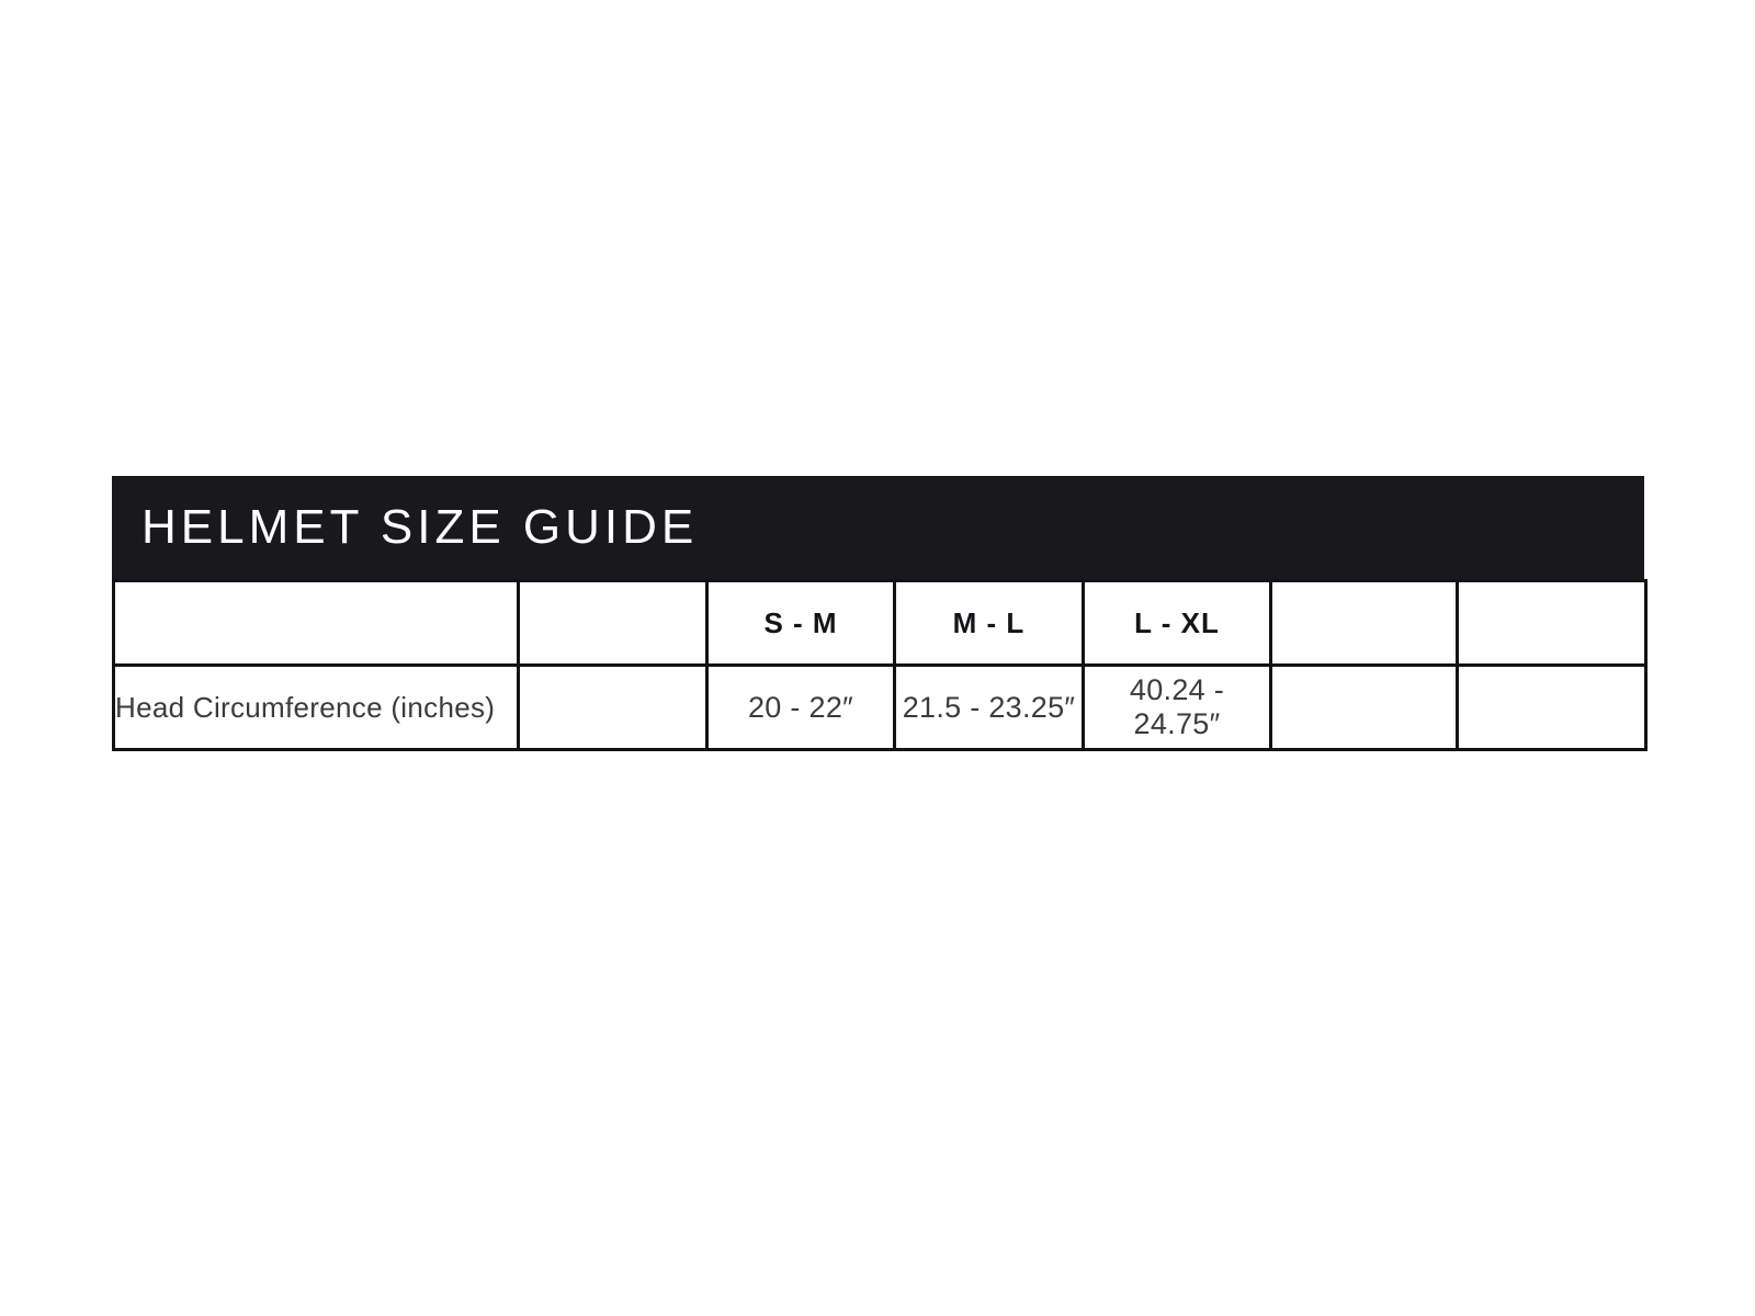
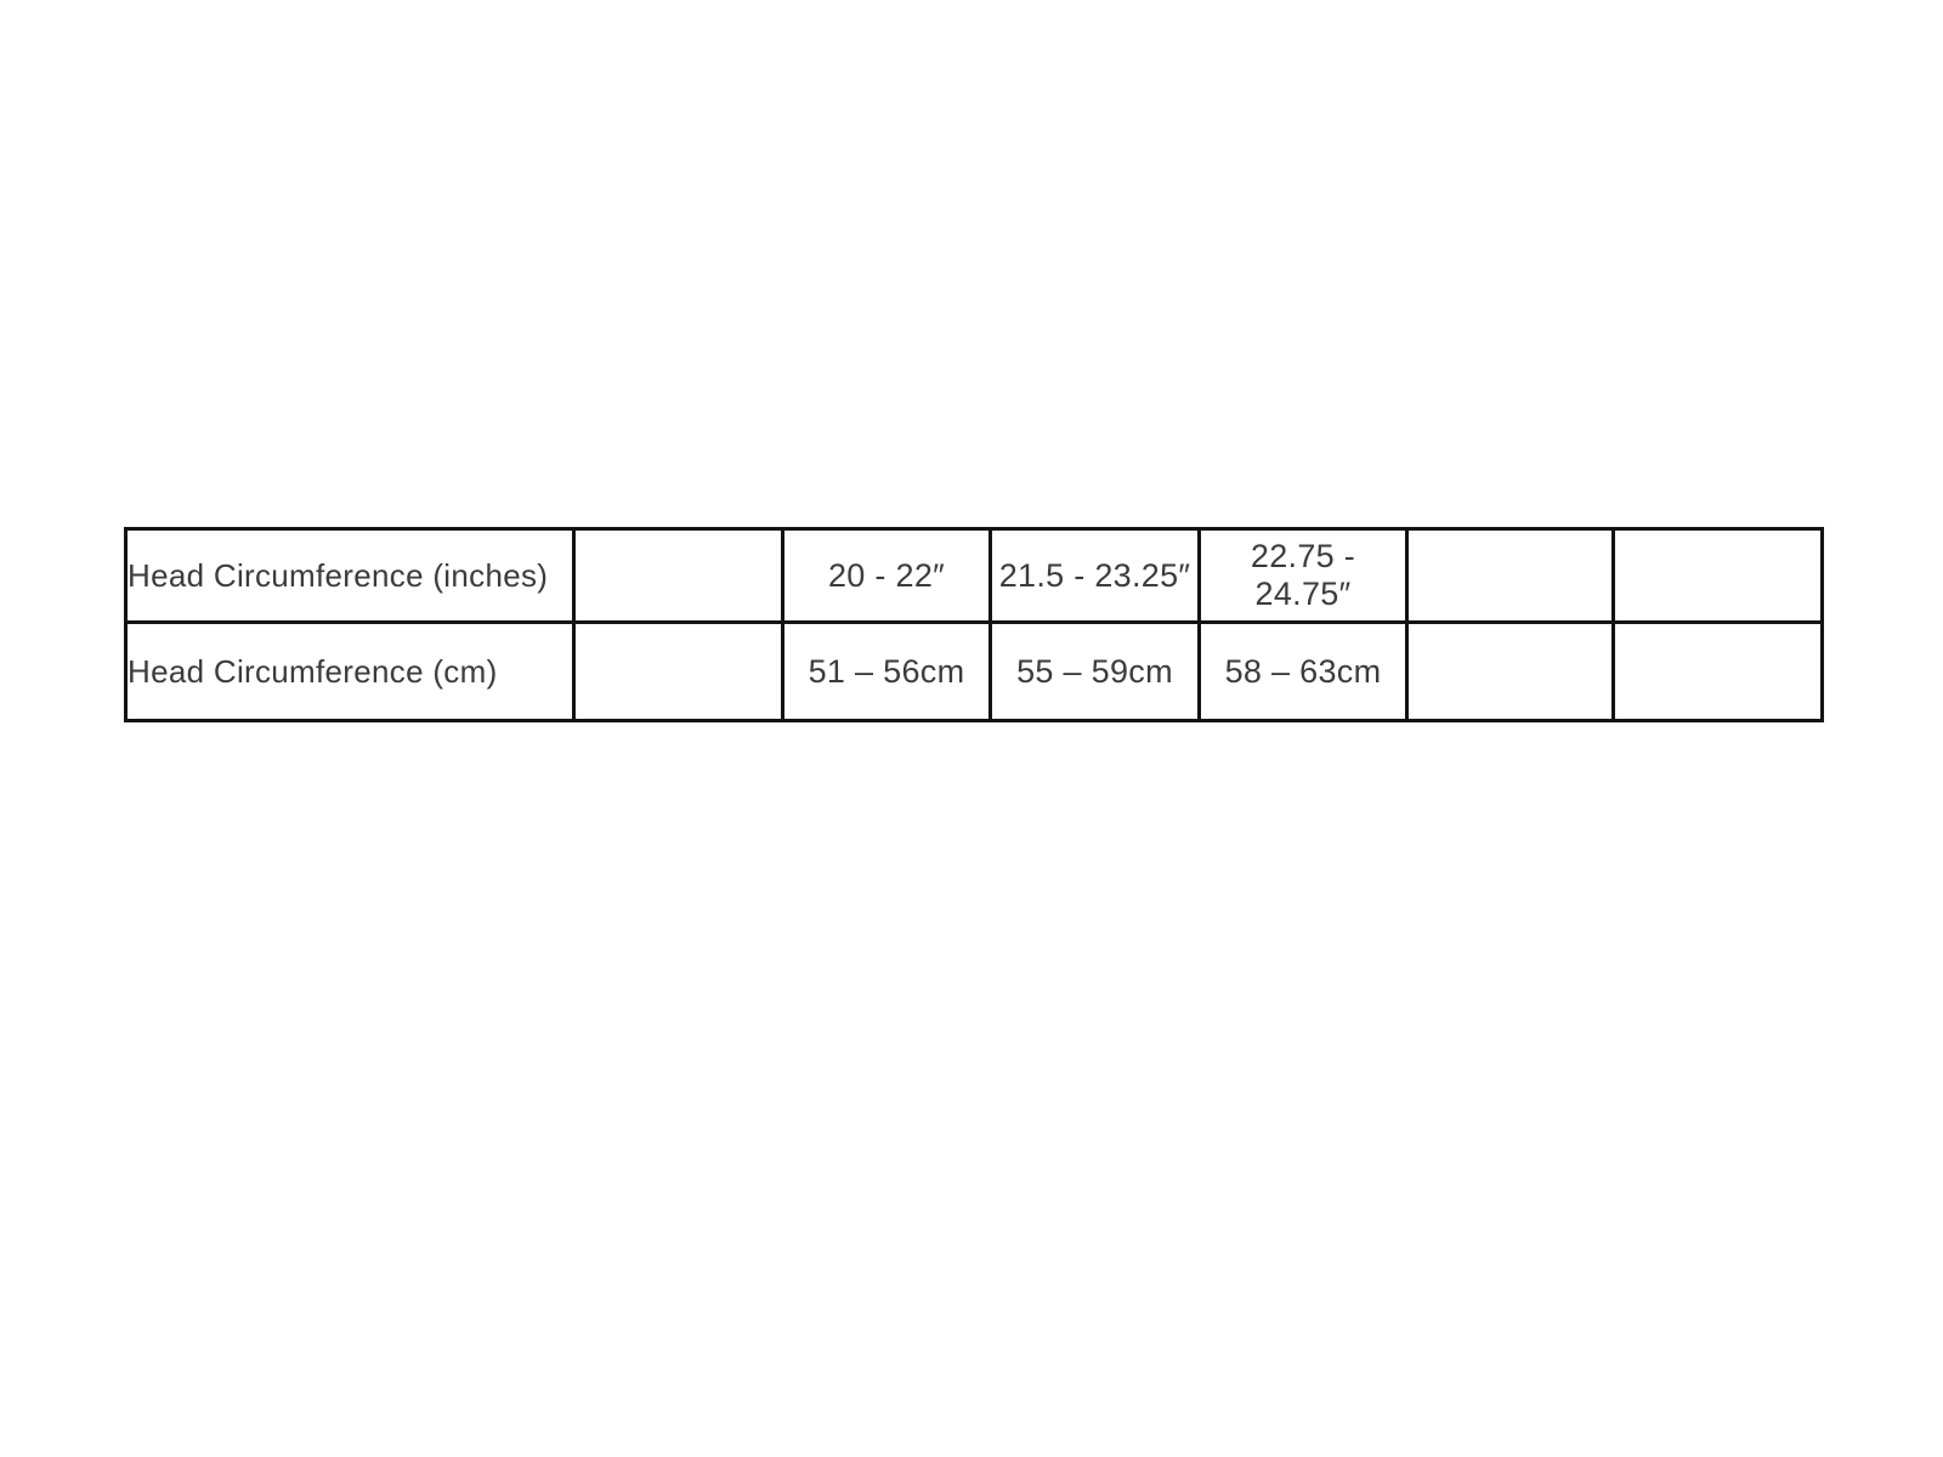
- HELMET SIZE GUIDE
- 		S - M	M - L	L - XL
- Head Circumference (inches)		20 - 22″	21.5 - 23.25″	40.24 - 24.75″
+ Head Circumference (inches)		20 - 22″	21.5 - 23.25″	22.75 - 24.75″
+ Head Circumference (cm)		51 – 56cm	55 – 59cm	58 – 63cm
